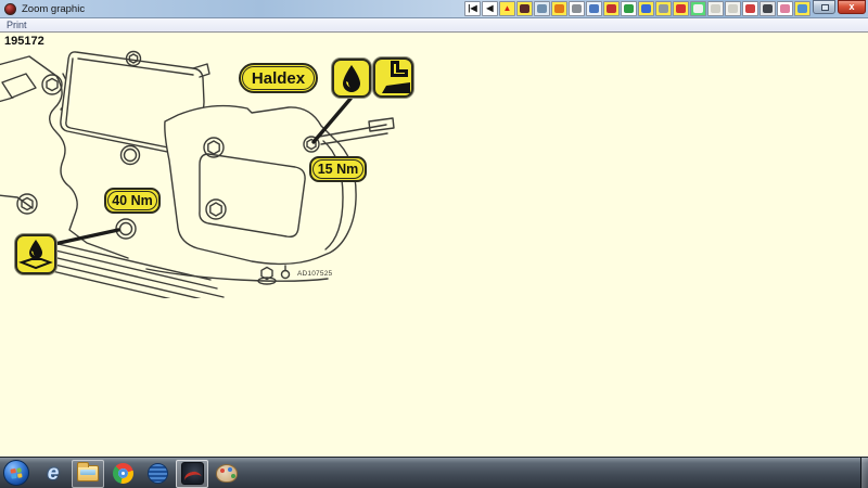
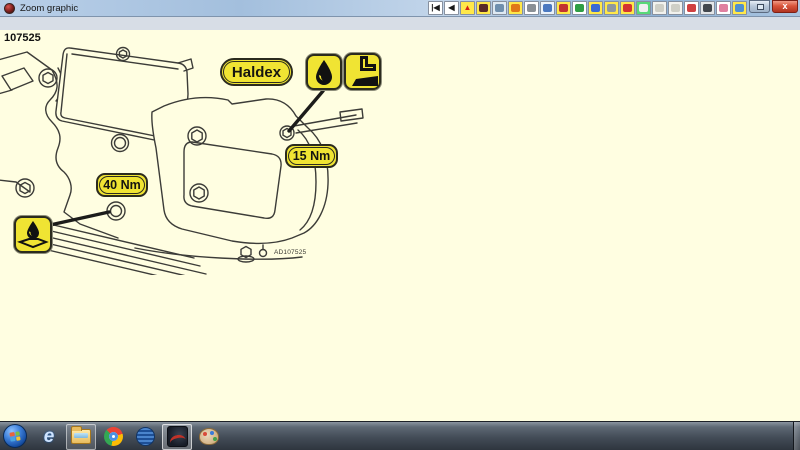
  Zoom graphic
  |◀
  ◀
  ▲
  x
- Print
- 195172
+ 107525
  Haldex
  15 Nm
  40 Nm
  e
